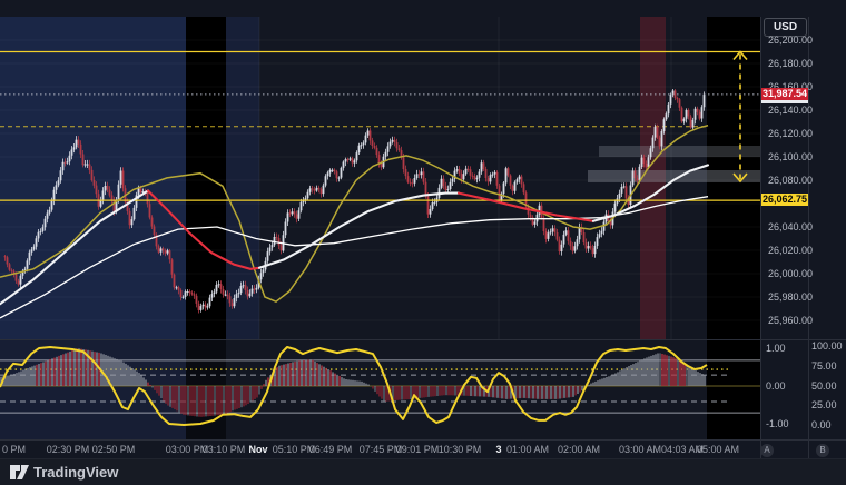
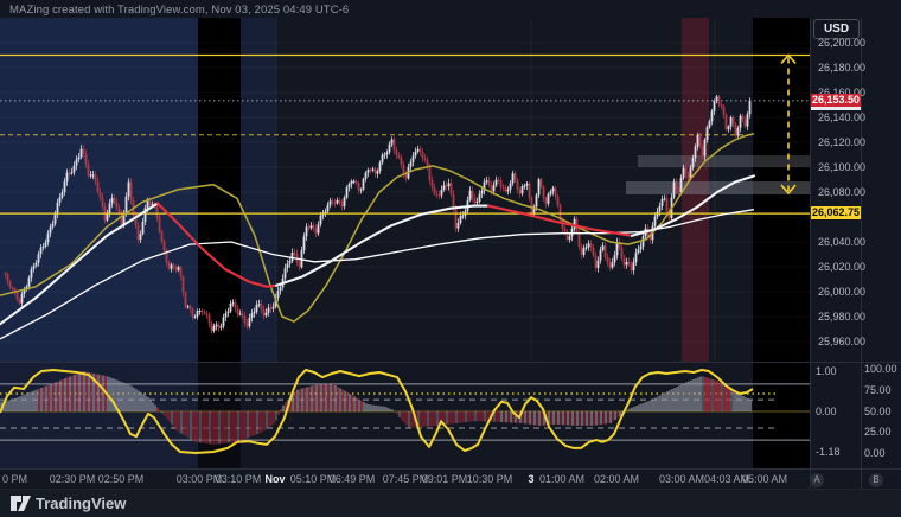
+ MAZing created with TradingView.com, Nov 03, 2025 04:49 UTC-6
  USD
  26,200.00
  26,180.00
  26,140.00
  26,120.00
  26,100.00
  26,080.00
  26,040.00
  26,020.00
  26,000.00
  25,980.00
  25,960.00
- 31,987.54
+ 26,153.50
  26,062.75
  1.00
  0.00
- -1.00
+ -1.18
  100.00
  75.00
  50.00
  25.00
  0.00
  0 PM
  02:30 PM
  02:50 PM
  03:00 PM
  03:10 PM
  Nov
  05:10 PM
  06:49 PM
  07:45 PM
  09:01 PM
  10:30 PM
  3
  01:00 AM
  02:00 AM
  03:00 AM
  04:03 AM
  05:00 AM
  A
  B
  TradingView
